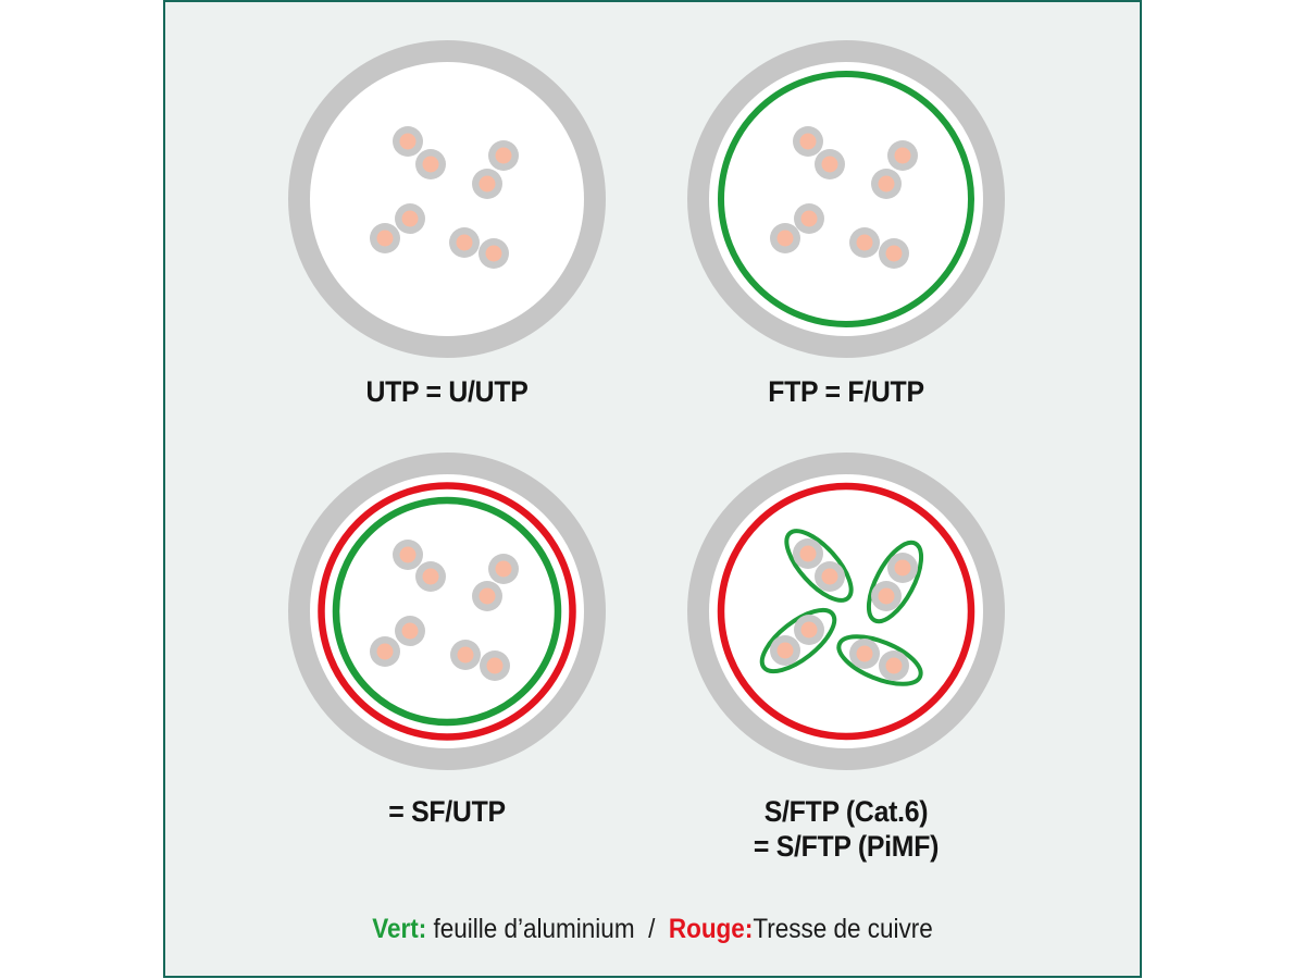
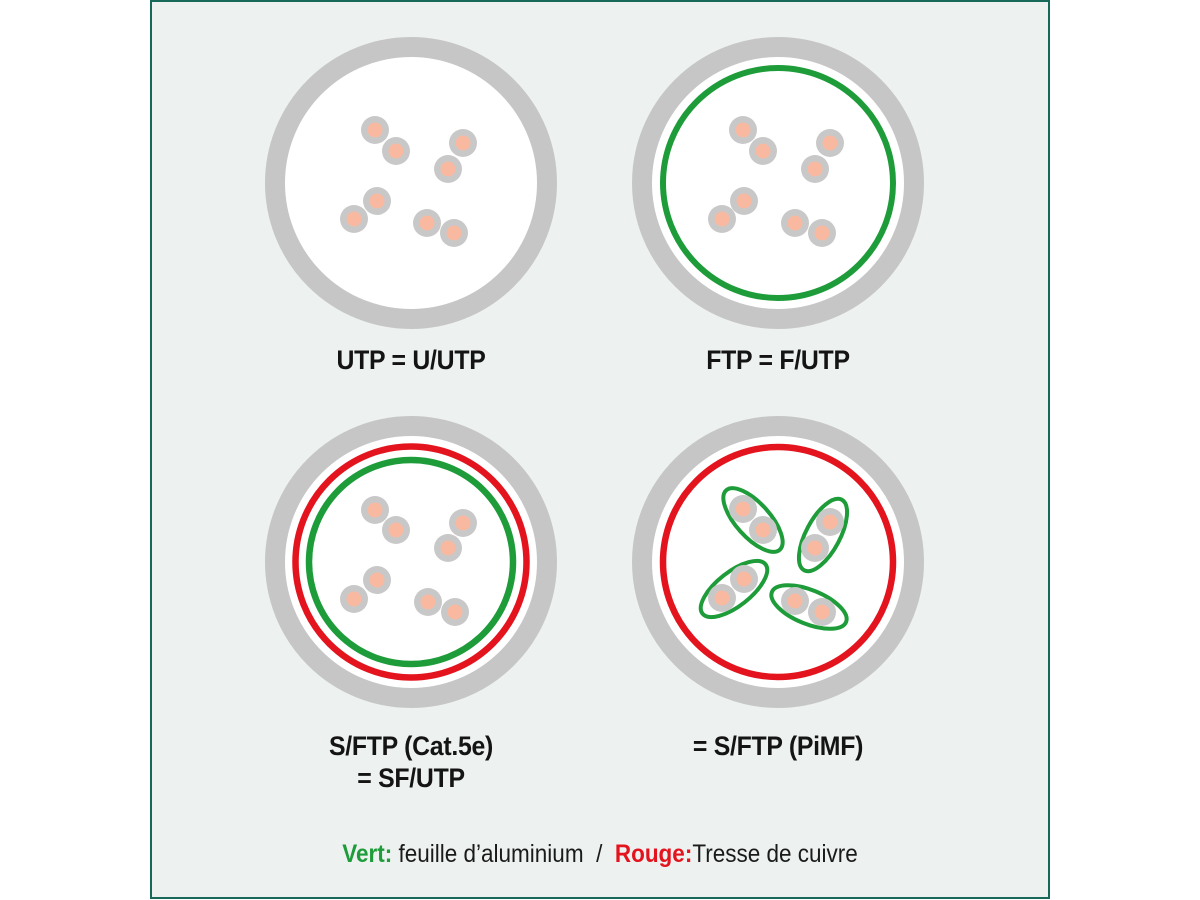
  UTP = U/UTP
  FTP = F/UTP
+ S/FTP (Cat.5e)
  = SF/UTP
- S/FTP (Cat.6)
  = S/FTP (PiMF)
  Vert: feuille d’aluminium / Rouge:Tresse de cuivre
